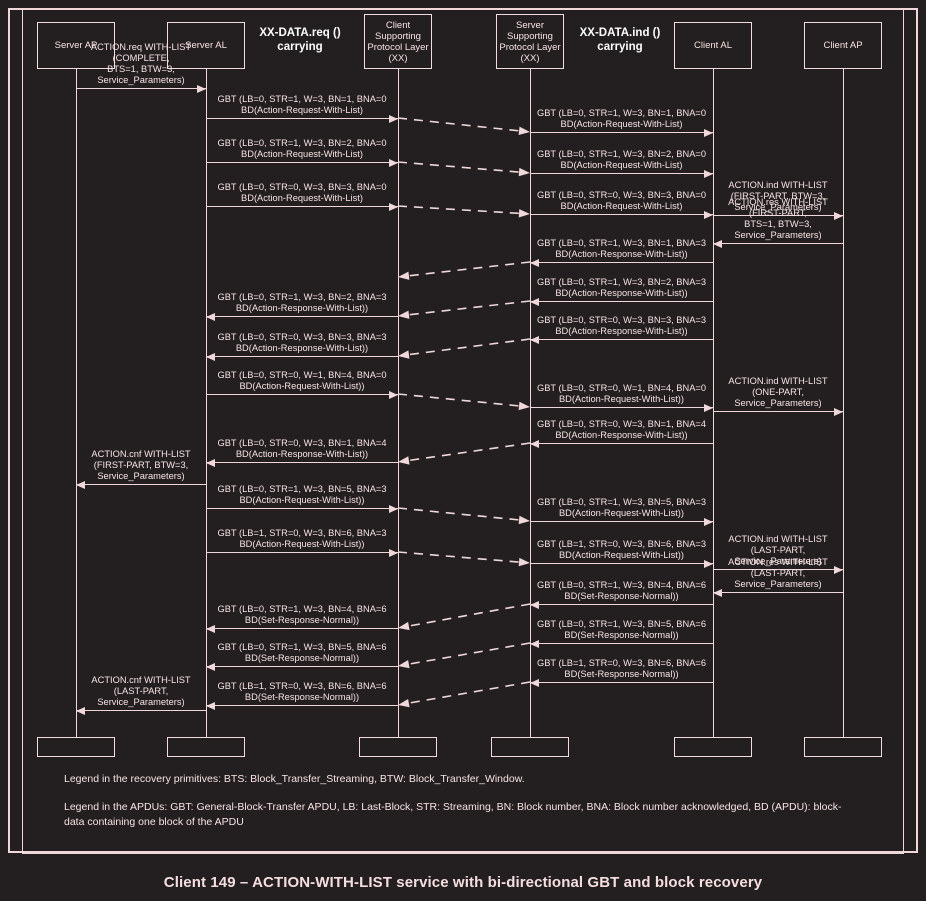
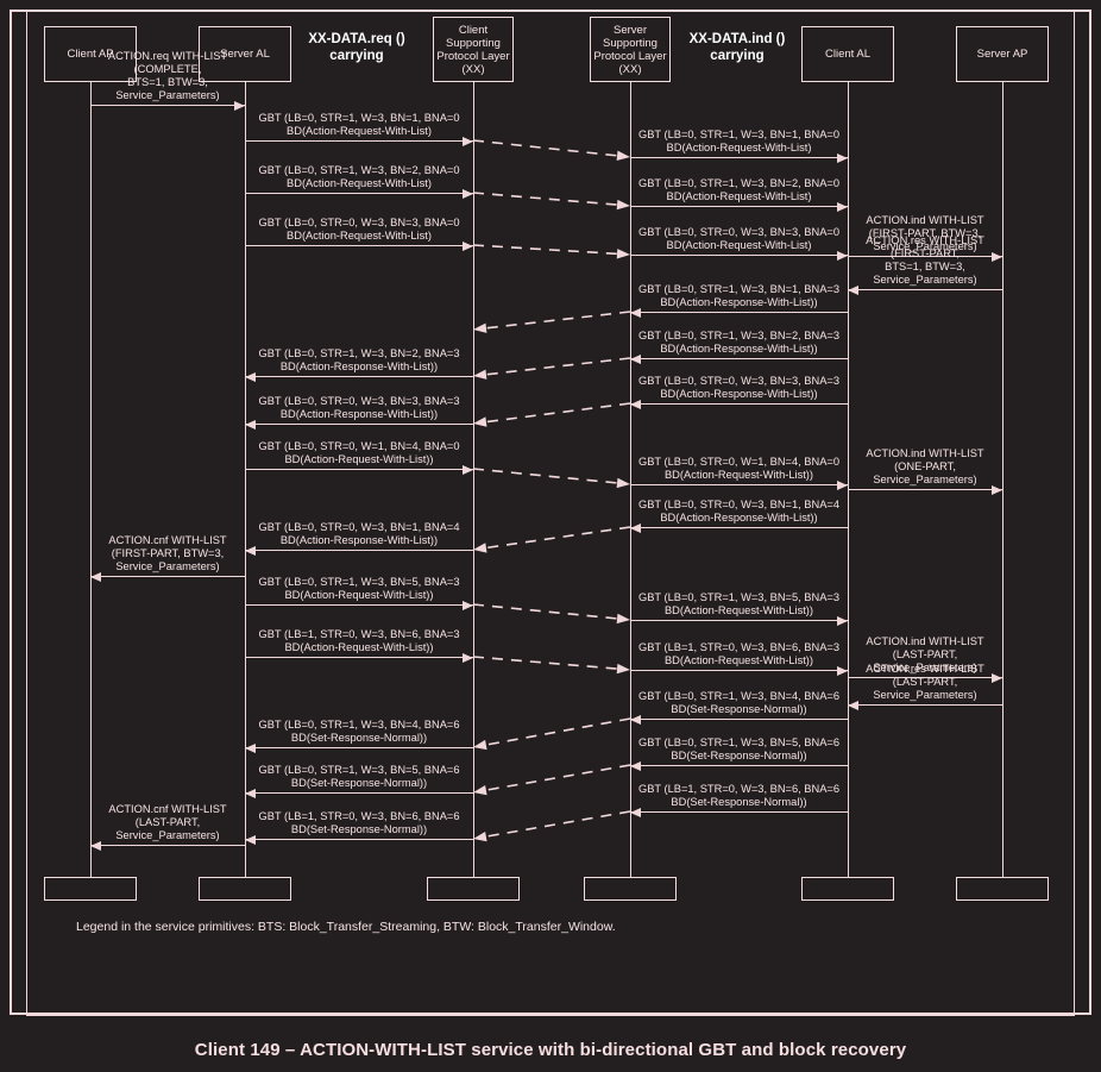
- Server AP
+ Client AP
  Server AL
  XX-DATA.req ()
  carrying
  Client
  Supporting
  Protocol Layer
  (XX)
  Server
  Supporting
  Protocol Layer
  (XX)
  XX-DATA.ind ()
  carrying
  Client AL
- Client AP
+ Server AP
  ACTION.req WITH-LIST
  (COMPLETE,
  BTS=1, BTW=3,
  Service_Parameters)
  GBT (LB=0, STR=1, W=3, BN=1, BNA=0
  BD(Action-Request-With-List)
  GBT (LB=0, STR=1, W=3, BN=2, BNA=0
  BD(Action-Request-With-List)
  GBT (LB=0, STR=0, W=3, BN=3, BNA=0
  BD(Action-Request-With-List)
  GBT (LB=0, STR=1, W=3, BN=1, BNA=0
  BD(Action-Request-With-List)
  GBT (LB=0, STR=1, W=3, BN=2, BNA=0
  BD(Action-Request-With-List)
  GBT (LB=0, STR=0, W=3, BN=3, BNA=0
  BD(Action-Request-With-List)
  ACTION.ind WITH-LIST
  (FIRST-PART, BTW=3,
  Service_Parameters)
  GBT (LB=0, STR=1, W=3, BN=1, BNA=3
  BD(Action-Response-With-List))
  ACTION.res WITH-LIST
  (FIRST-PART,
  BTS=1, BTW=3,
  Service_Parameters)
  GBT (LB=0, STR=1, W=3, BN=2, BNA=3
  BD(Action-Response-With-List))
  GBT (LB=0, STR=0, W=3, BN=3, BNA=3
  BD(Action-Response-With-List))
  GBT (LB=0, STR=1, W=3, BN=2, BNA=3
  BD(Action-Response-With-List))
  GBT (LB=0, STR=0, W=3, BN=3, BNA=3
  BD(Action-Response-With-List))
  GBT (LB=0, STR=0, W=1, BN=4, BNA=0
  BD(Action-Request-With-List))
  GBT (LB=0, STR=0, W=1, BN=4, BNA=0
  BD(Action-Request-With-List))
  ACTION.ind WITH-LIST
  (ONE-PART,
  Service_Parameters)
  GBT (LB=0, STR=0, W=3, BN=1, BNA=4
  BD(Action-Response-With-List))
  GBT (LB=0, STR=0, W=3, BN=1, BNA=4
  BD(Action-Response-With-List))
  GBT (LB=0, STR=1, W=3, BN=5, BNA=3
  BD(Action-Request-With-List))
  ACTION.cnf WITH-LIST
  (FIRST-PART, BTW=3,
  Service_Parameters)
  GBT (LB=1, STR=0, W=3, BN=6, BNA=3
  BD(Action-Request-With-List))
  GBT (LB=0, STR=1, W=3, BN=5, BNA=3
  BD(Action-Request-With-List))
  GBT (LB=1, STR=0, W=3, BN=6, BNA=3
  BD(Action-Request-With-List))
  ACTION.ind WITH-LIST
  (LAST-PART,
  Service_Parameters)
  GBT (LB=0, STR=1, W=3, BN=4, BNA=6
  BD(Set-Response-Normal))
  ACTION.res WITH-LIST
  (LAST-PART,
  Service_Parameters)
  GBT (LB=0, STR=1, W=3, BN=5, BNA=6
  BD(Set-Response-Normal))
  GBT (LB=1, STR=0, W=3, BN=6, BNA=6
  BD(Set-Response-Normal))
  GBT (LB=0, STR=1, W=3, BN=4, BNA=6
  BD(Set-Response-Normal))
  GBT (LB=0, STR=1, W=3, BN=5, BNA=6
  BD(Set-Response-Normal))
  GBT (LB=1, STR=0, W=3, BN=6, BNA=6
  BD(Set-Response-Normal))
  ACTION.cnf WITH-LIST
  (LAST-PART,
  Service_Parameters)
- Legend in the recovery primitives: BTS: Block_Transfer_Streaming, BTW: Block_Transfer_Window.
+ Legend in the service primitives: BTS: Block_Transfer_Streaming, BTW: Block_Transfer_Window.
- Legend in the APDUs: GBT: General-Block-Transfer APDU, LB: Last-Block, STR: Streaming, BN: Block number, BNA: Block number acknowledged, BD (APDU): block-data containing one block of the APDU
  Client 149 – ACTION-WITH-LIST service with bi-directional GBT and block recovery
